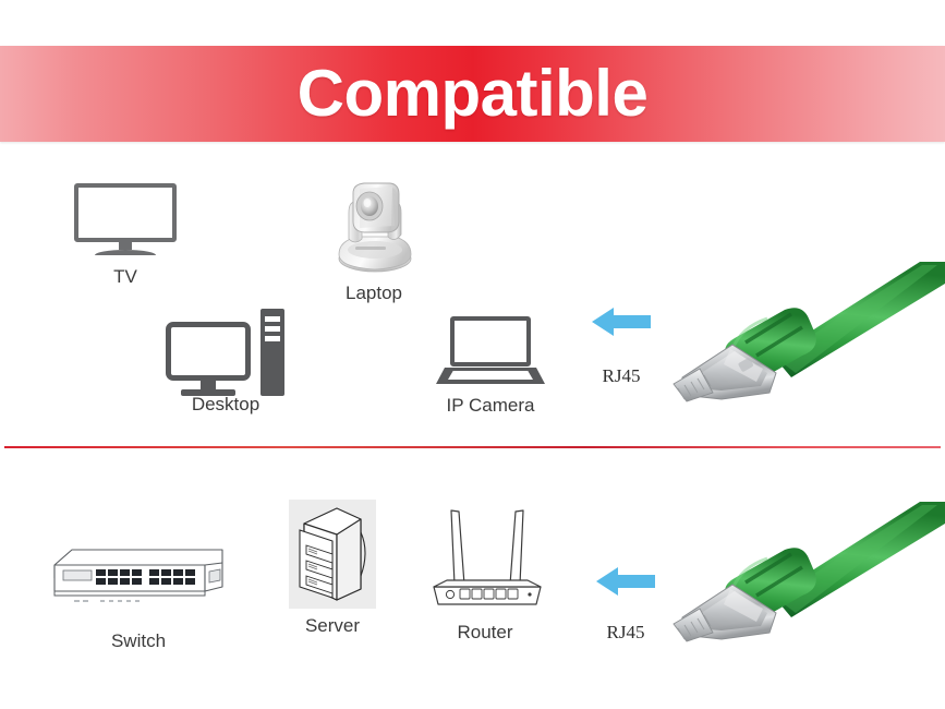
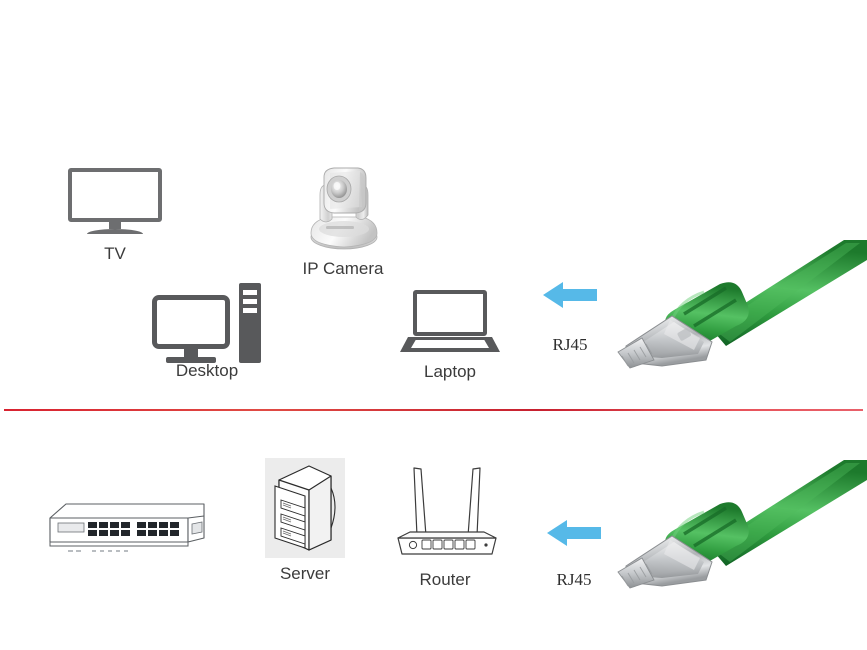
- Compatible
  TV
- Laptop
+ IP Camera
  Desktop
- IP Camera
+ Laptop
  RJ45
- Switch
  Server
  Router
  RJ45
